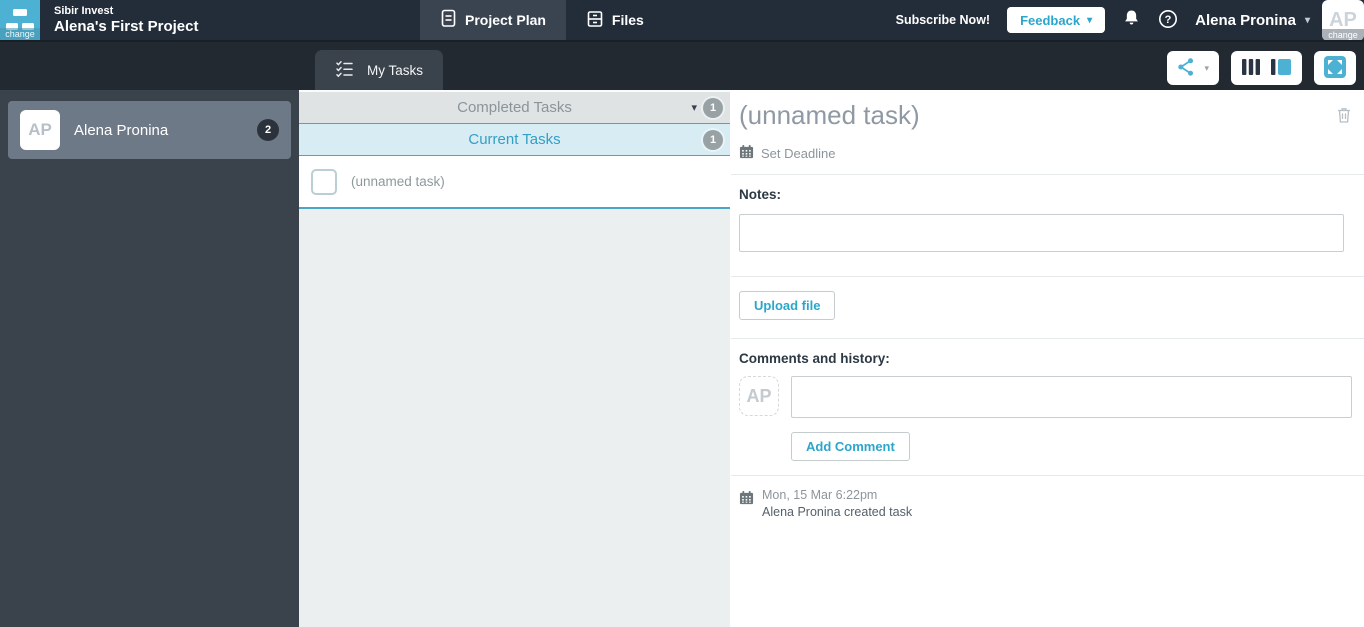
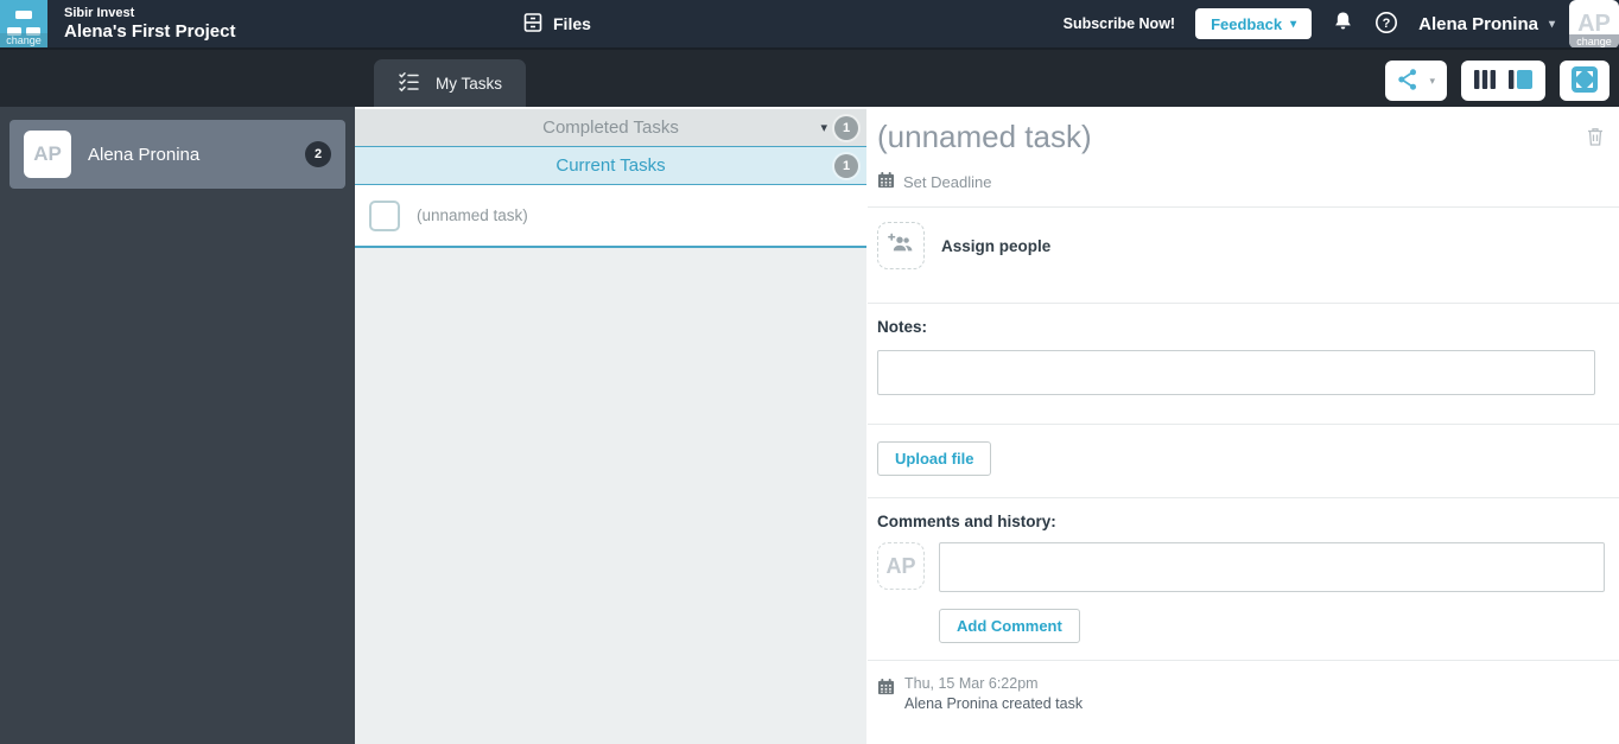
  change
  Sibir Invest
  Alena's First Project
- Project Plan
  Files
  Subscribe Now!
  Feedback
  ▾
  ?
  Alena Pronina
  ▾
  AP
  change
  My Tasks
  ▾
  AP
  Alena Pronina
  2
  Completed Tasks
  ▾
  1
  Current Tasks
  1
  (unnamed task)
  (unnamed task)
  Set Deadline
+ Assign people
  Notes:
  Upload file
  Comments and history:
  AP
  Add Comment
- Mon, 15 Mar 6:22pm
+ Thu, 15 Mar 6:22pm
  Alena Pronina created task
